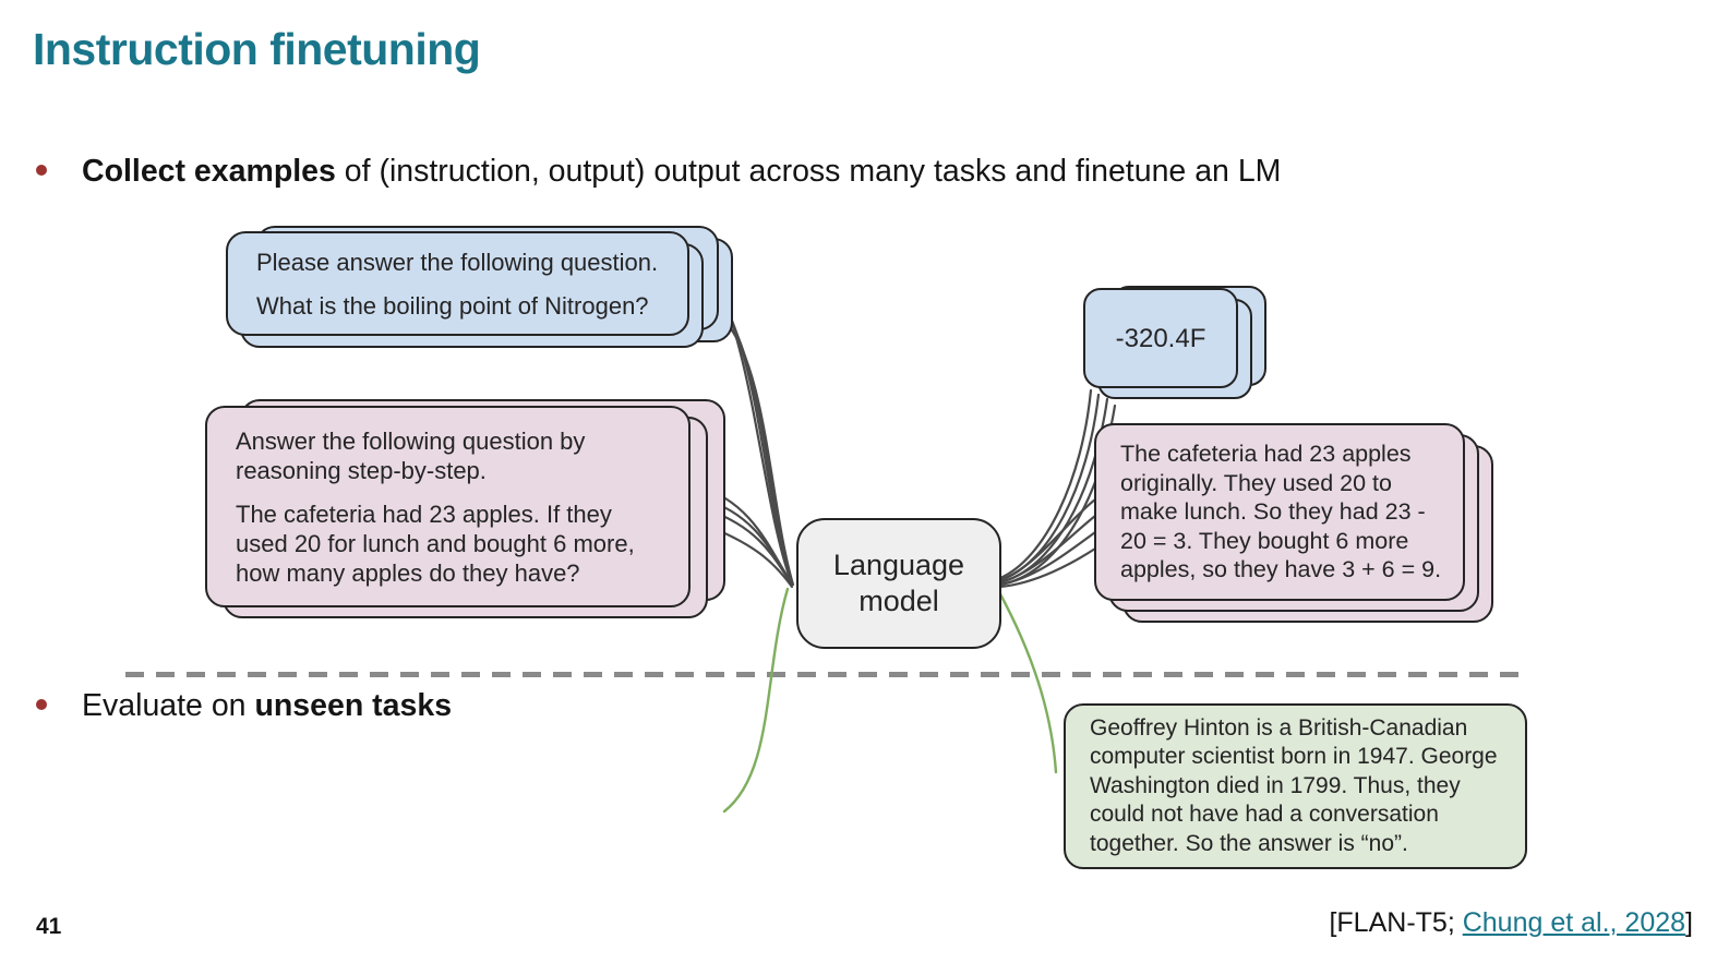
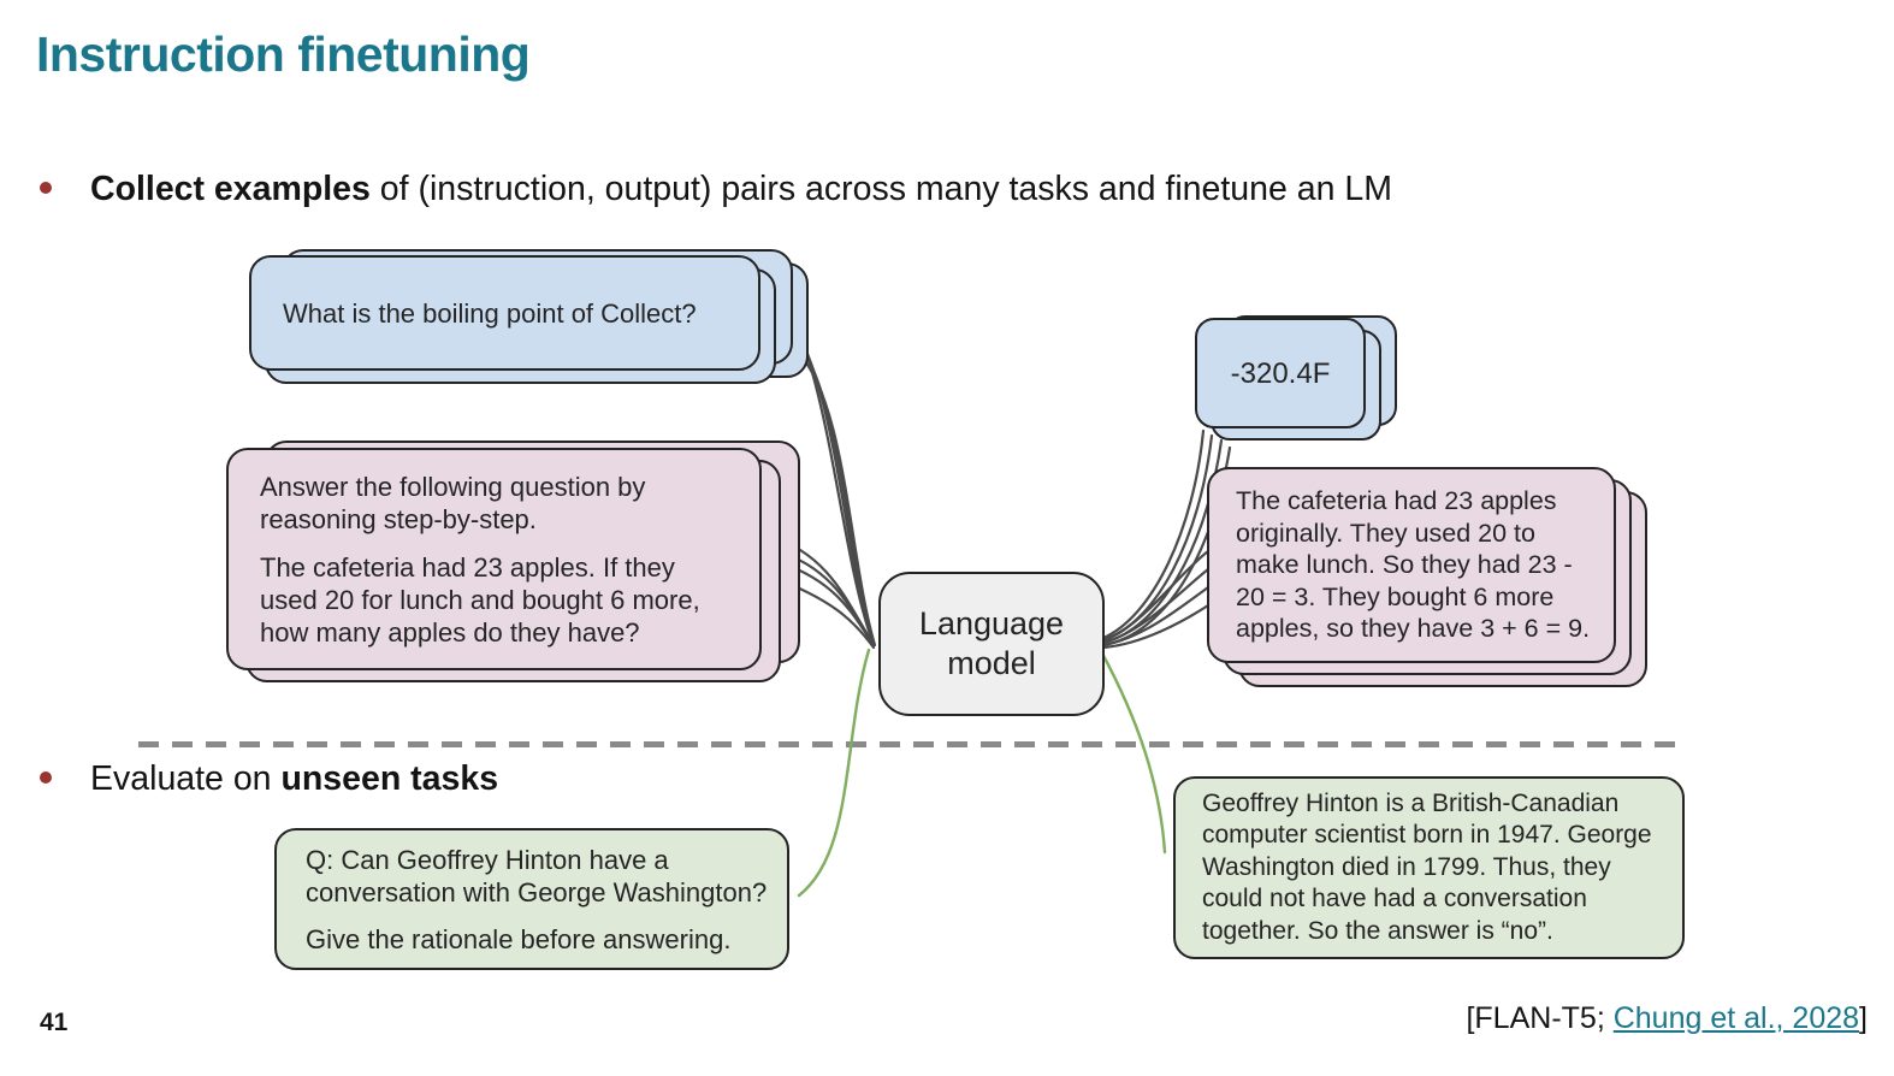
  Instruction finetuning
- Collect examples of (instruction, output) output across many tasks and finetune an LM
+ Collect examples of (instruction, output) pairs across many tasks and finetune an LM
- Please answer the following question.
- What is the boiling point of Nitrogen?
+ What is the boiling point of Collect?
  Answer the following question by
  reasoning step-by-step.
  The cafeteria had 23 apples. If they
  used 20 for lunch and bought 6 more,
  how many apples do they have?
  Language
  model
  -320.4F
  The cafeteria had 23 apples
  originally. They used 20 to
  make lunch. So they had 23 -
  20 = 3. They bought 6 more
  apples, so they have 3 + 6 = 9.
  Evaluate on unseen tasks
+ Q: Can Geoffrey Hinton have a
+ conversation with George Washington?
+ Give the rationale before answering.
  Geoffrey Hinton is a British-Canadian
  computer scientist born in 1947. George
  Washington died in 1799. Thus, they
  could not have had a conversation
  together. So the answer is “no”.
  41
  [FLAN-T5; Chung et al., 2028]
